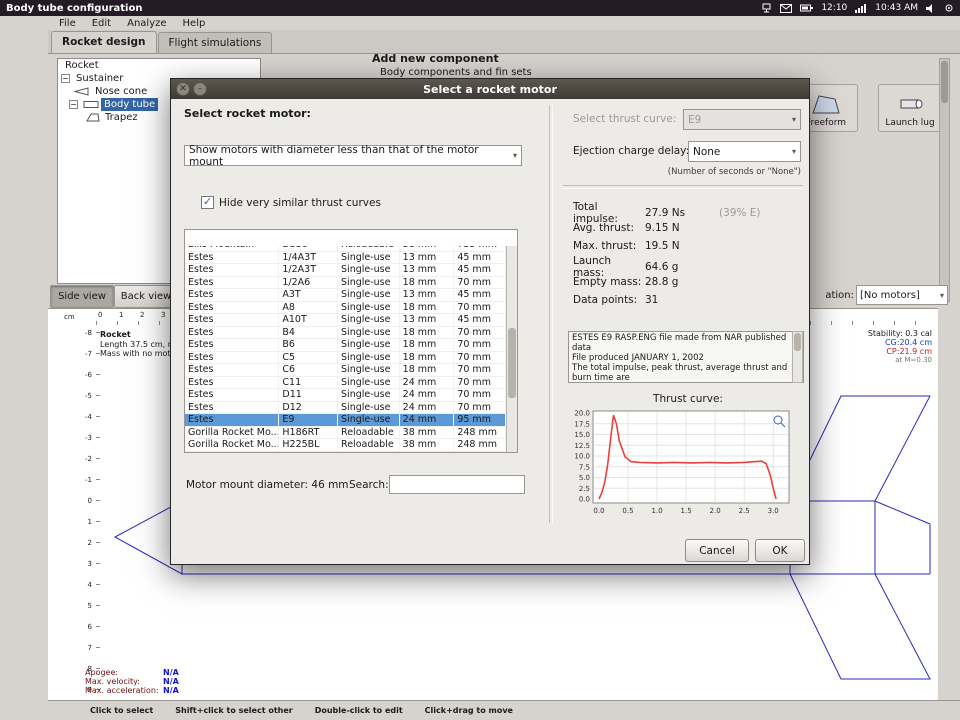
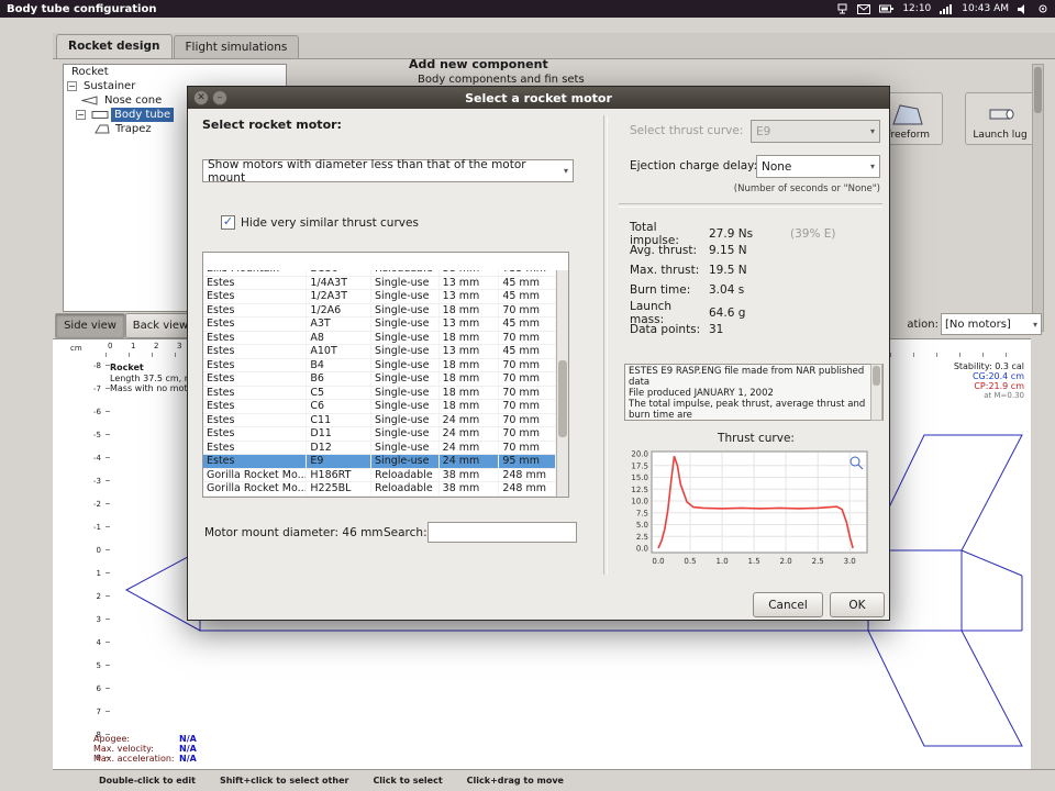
  Body tube configuration
  12:10
  10:43 AM
- File
- Edit
- Analyze
- Help
  Rocket design
  Flight simulations
  Rocket
  −
  Sustainer
  Nose cone
  −
  Body tube
  Trapez
  Add new component
  Body components and fin sets
  reeform
  Launch lug
  Side view
  Back view
  ation:
  [No motors]
  ▾
  cm
  0
  1
  2
  3
  -8
  -7
  -6
  -5
  -4
  -3
  -2
  -1
  0
  1
  2
  3
  4
  5
  6
  7
  8
  9
  Rocket
  Length 37.5 cm,
  Mass with no mot
  Stability: 0.3 cal
  CG:20.4 cm
  CP:21.9 cm
  at M=0.30
  Apogee:
  N/A
  Max. velocity:
  N/A
  Max. acceleration:
  N/A
- Click to select
+ Double-click to edit
  Shift+click to select other
- Double-click to edit
+ Click to select
  Click+drag to move
  Select a rocket motor
  ✕
  –
  Select rocket motor:
  Show motors with diameter less than that of the motor mount
  ▾
  ✓
  Hide very similar thrust curves
  Estes
  1/4A3T
  Single-use
  13 mm
  45 mm
  Estes
  1/2A3T
  Single-use
  13 mm
  45 mm
  Estes
  1/2A6
  Single-use
  18 mm
  70 mm
  Estes
  A3T
  Single-use
  13 mm
  45 mm
  Estes
  A8
  Single-use
  18 mm
  70 mm
  Estes
  A10T
  Single-use
  13 mm
  45 mm
  Estes
  B4
  Single-use
  18 mm
  70 mm
  Estes
  B6
  Single-use
  18 mm
  70 mm
  Estes
  C5
  Single-use
  18 mm
  70 mm
  Estes
  C6
  Single-use
  18 mm
  70 mm
  Estes
  C11
  Single-use
  24 mm
  70 mm
  Estes
  D11
  Single-use
  24 mm
  70 mm
  Estes
  D12
  Single-use
  24 mm
  70 mm
  Estes
  E9
  Single-use
  24 mm
  95 mm
  Gorilla Rocket Mo...
  H186RT
  Reloadable
  38 mm
  248 mm
  Gorilla Rocket Mo...
  H225BL
  Reloadable
  38 mm
  248 mm
  Motor mount diameter: 46 mm
  Search:
  Select thrust curve:
  E9
  ▾
  Ejection charge delay
  None
  ▾
  (Number of seconds or "None")
  Total impulse:
  27.9 Ns
  (39% E)
  Avg. thrust:
  9.15 N
  Max. thrust:
  19.5 N
+ Burn time:
+ 3.04 s
  Launch mass:
  64.6 g
- Empty mass:
- 28.8 g
  Data points:
  31
  ESTES E9 RASP.ENG file made from NAR published data
  File produced JANUARY 1, 2002
  The total impulse, peak thrust, average thrust and burn time are
  Thrust curve:
  0.0
  2.5
  5.0
  7.5
  10.0
  12.5
  15.0
  17.5
  20.0
  0.0
  0.5
  1.0
  1.5
  2.0
  2.5
  3.0
  Cancel
  OK
